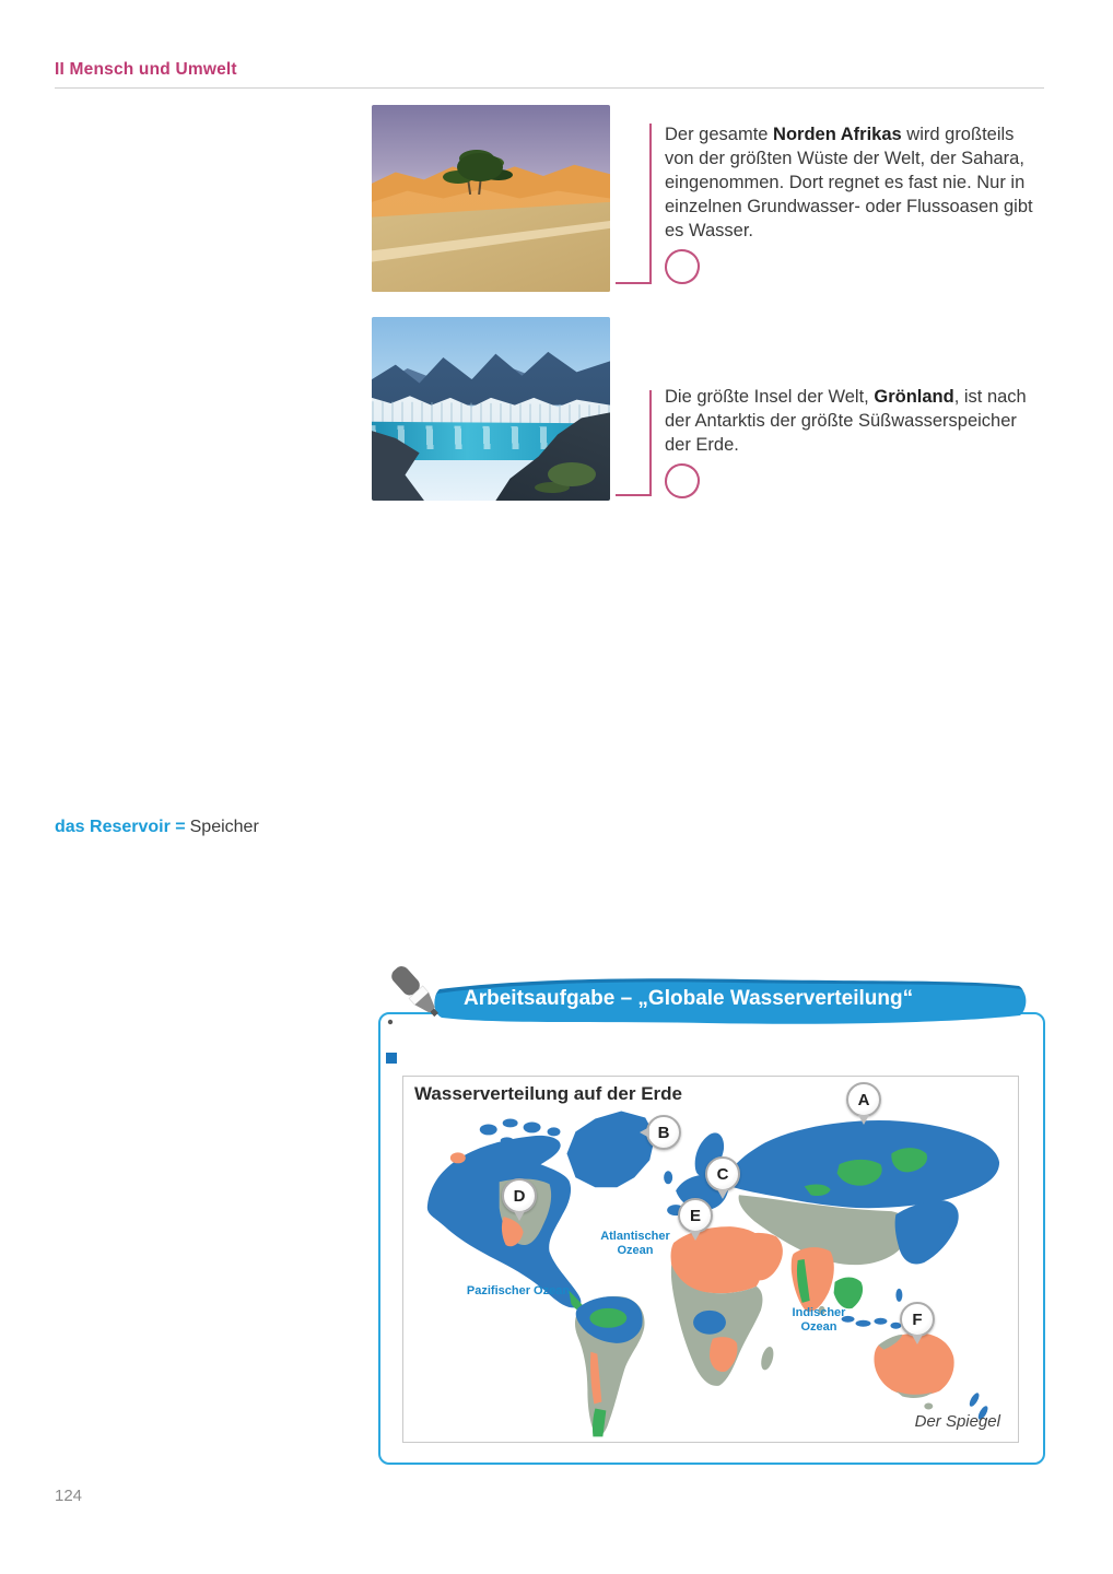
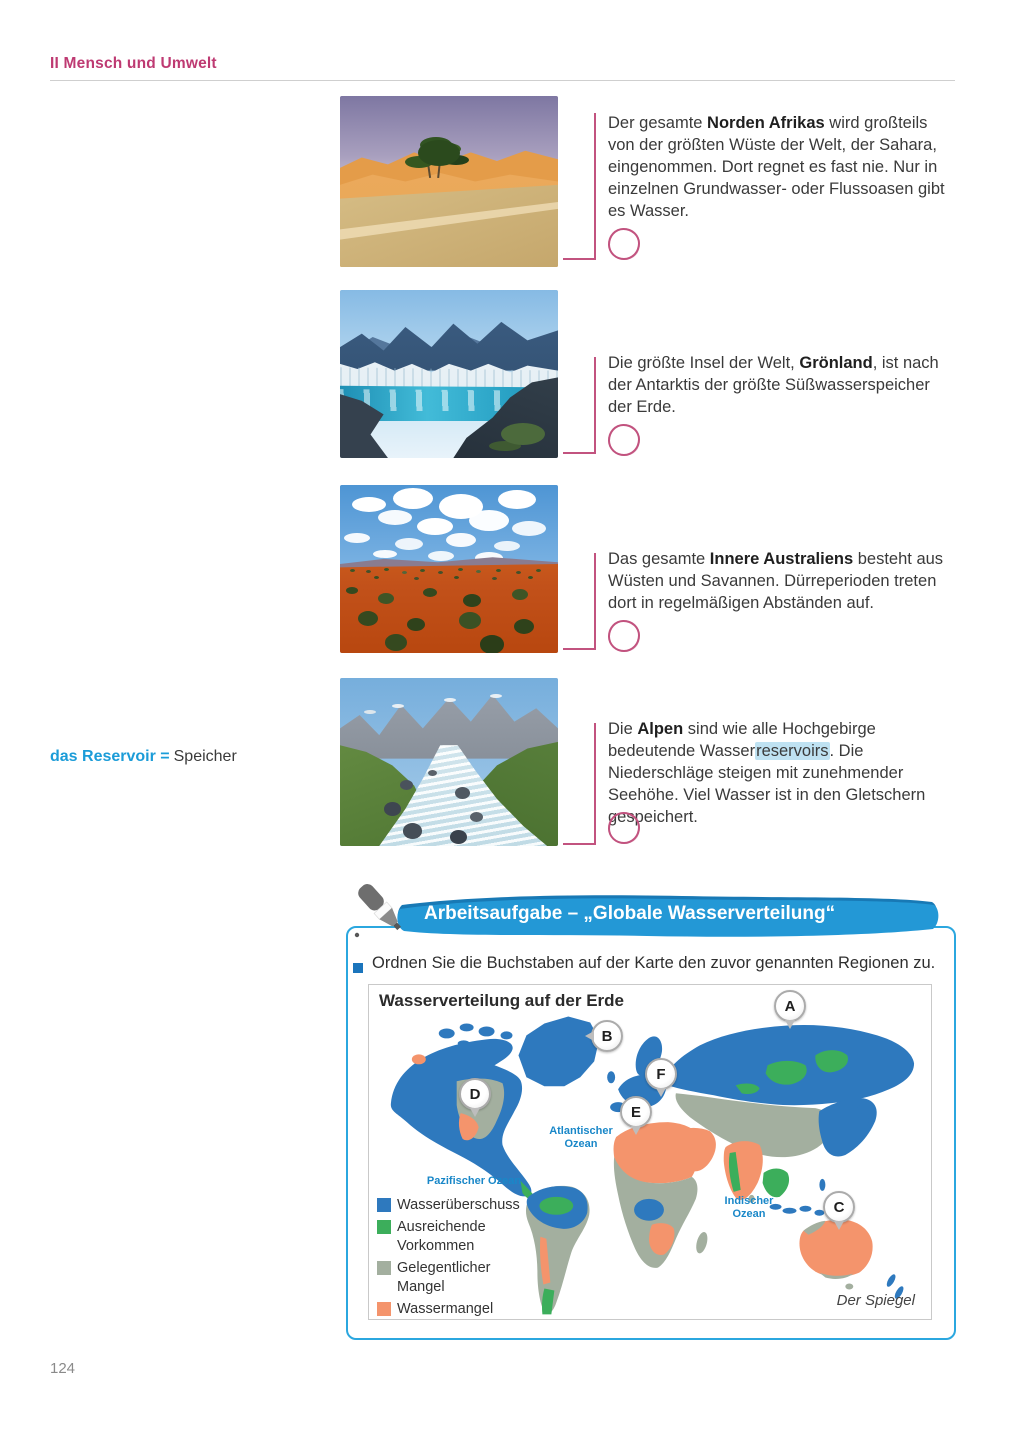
  II Mensch und Umwelt
  das Reservoir = Speicher
  Der gesamte Norden Afrikas wird großteils von der größten Wüste der Welt, der Sahara, eingenommen. Dort regnet es fast nie. Nur in einzelnen Grundwasser- oder Flussoasen gibt es Wasser.
  Die größte Insel der Welt, Grönland, ist nach der Antarktis der größte Süßwasserspeicher der Erde.
+ Das gesamte Innere Australiens besteht aus Wüsten und Savannen. Dürreperioden treten dort in regelmäßigen Abständen auf.
+ Die Alpen sind wie alle Hochgebirge bedeutende Wasserreservoirs. Die Niederschläge steigen mit zunehmender Seehöhe. Viel Wasser ist in den Gletschern gespeichert.
  Arbeitsaufgabe – „Globale Wasserverteilung“
+ Ordnen Sie die Buchstaben auf der Karte den zuvor genannten Regionen zu.
  Wasserverteilung auf der Erde
  Atlantischer
  Ozean
  Pazifischer Ozean
  Indischer
  Ozean
+ Wasserüberschuss
+ Ausreichende
+ Vorkommen
+ Gelegentlicher
+ Mangel
+ Wassermangel
  Der Spiegel
  A
  B
- C
+ F
  D
  E
- F
+ C
  124
